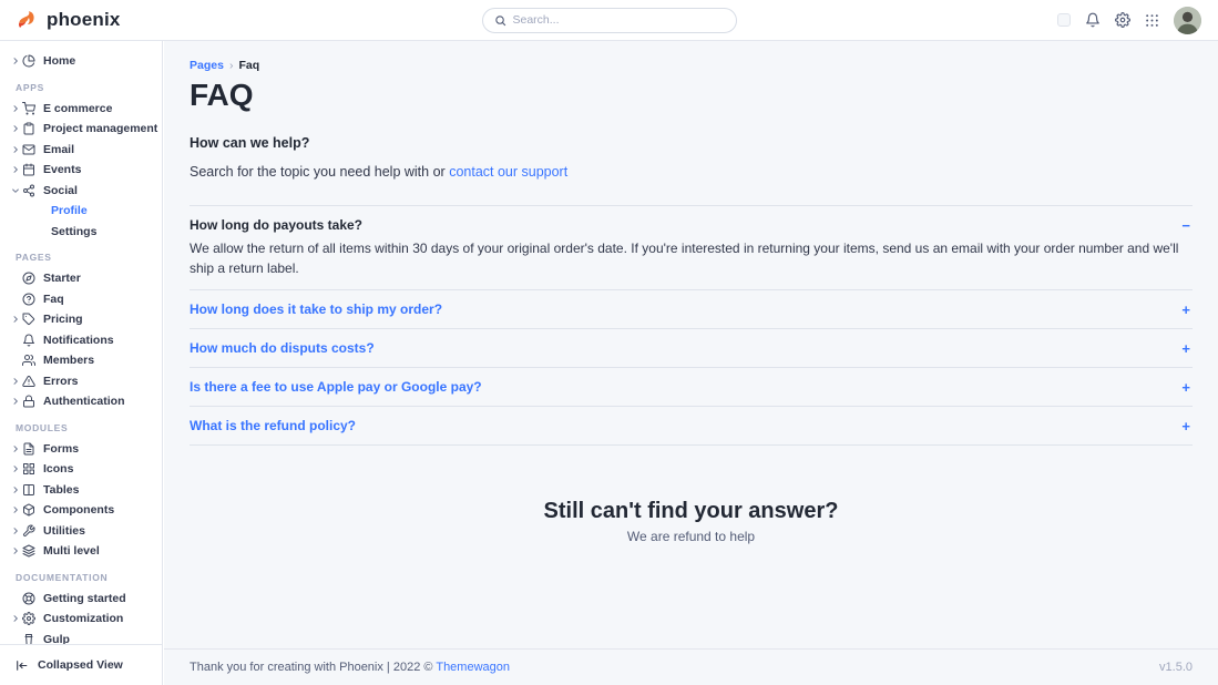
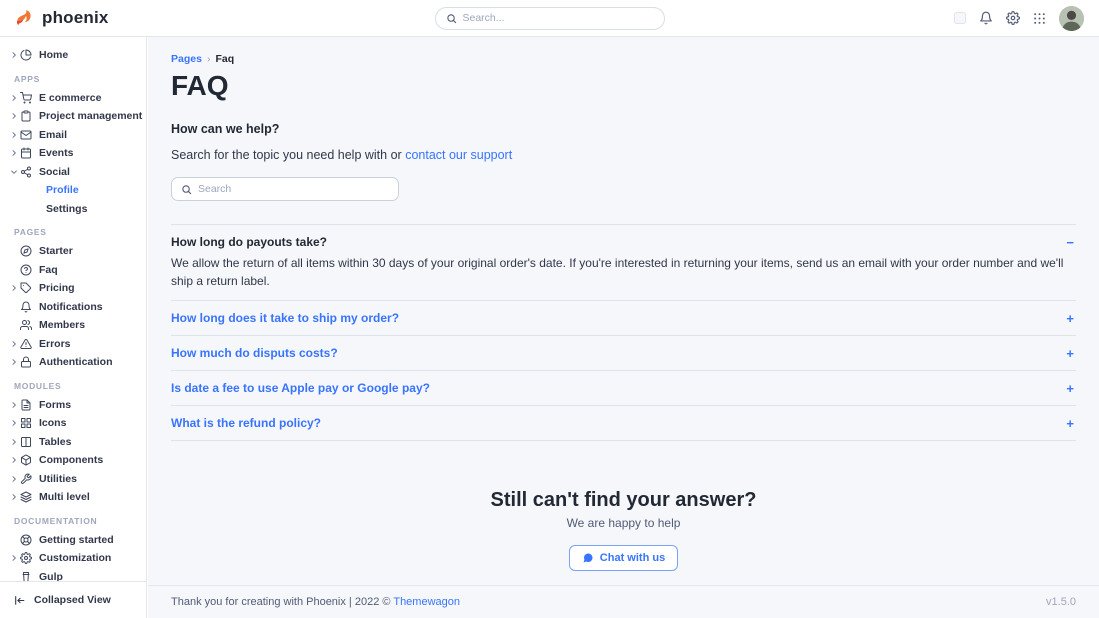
  phoenix
  Search...
  Home
  APPS
  E commerce
  Project management
  Email
  Events
  Social
  Profile
  Settings
  PAGES
  Starter
  Faq
  Pricing
  Notifications
  Members
  Errors
  Authentication
  MODULES
  Forms
  Icons
  Tables
  Components
  Utilities
  Multi level
  DOCUMENTATION
  Getting started
  Customization
  Gulp
  Collapsed View
  Pages
  ›
  Faq
  FAQ
  How can we help?
  Search for the topic you need help with or contact our support
+ Search
  How long do payouts take?
  −
  We allow the return of all items within 30 days of your original order's date. If you're interested in returning your items, send us an email with your order number and we'll ship a return label.
  How long does it take to ship my order?
  +
  How much do disputs costs?
  +
- Is there a fee to use Apple pay or Google pay?
+ Is date a fee to use Apple pay or Google pay?
  +
  What is the refund policy?
  +
  Still can't find your answer?
- We are refund to help
+ We are happy to help
+ Chat with us
  Thank you for creating with Phoenix | 2022 © Themewagon
  v1.5.0
